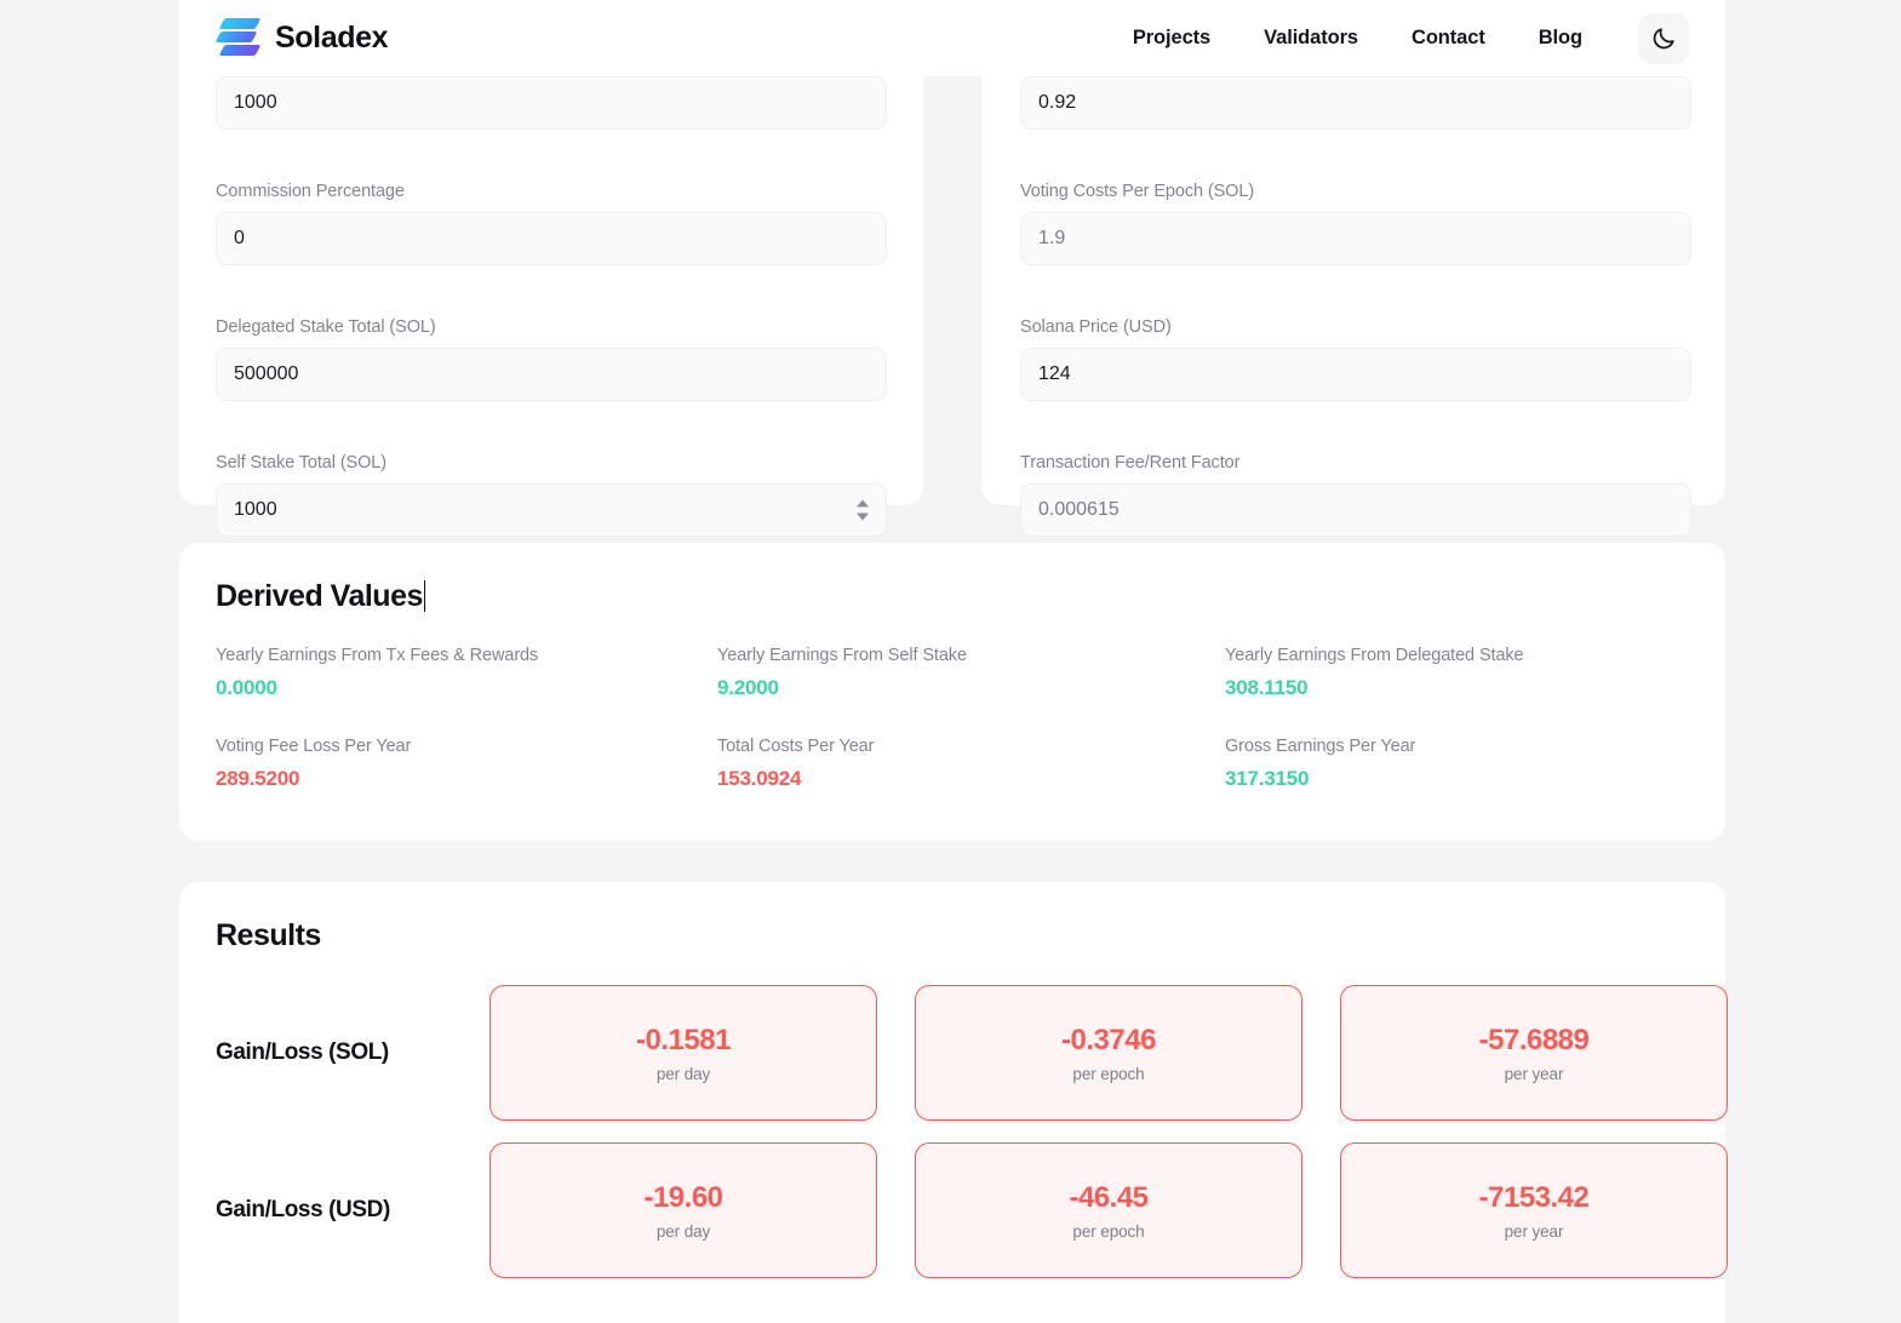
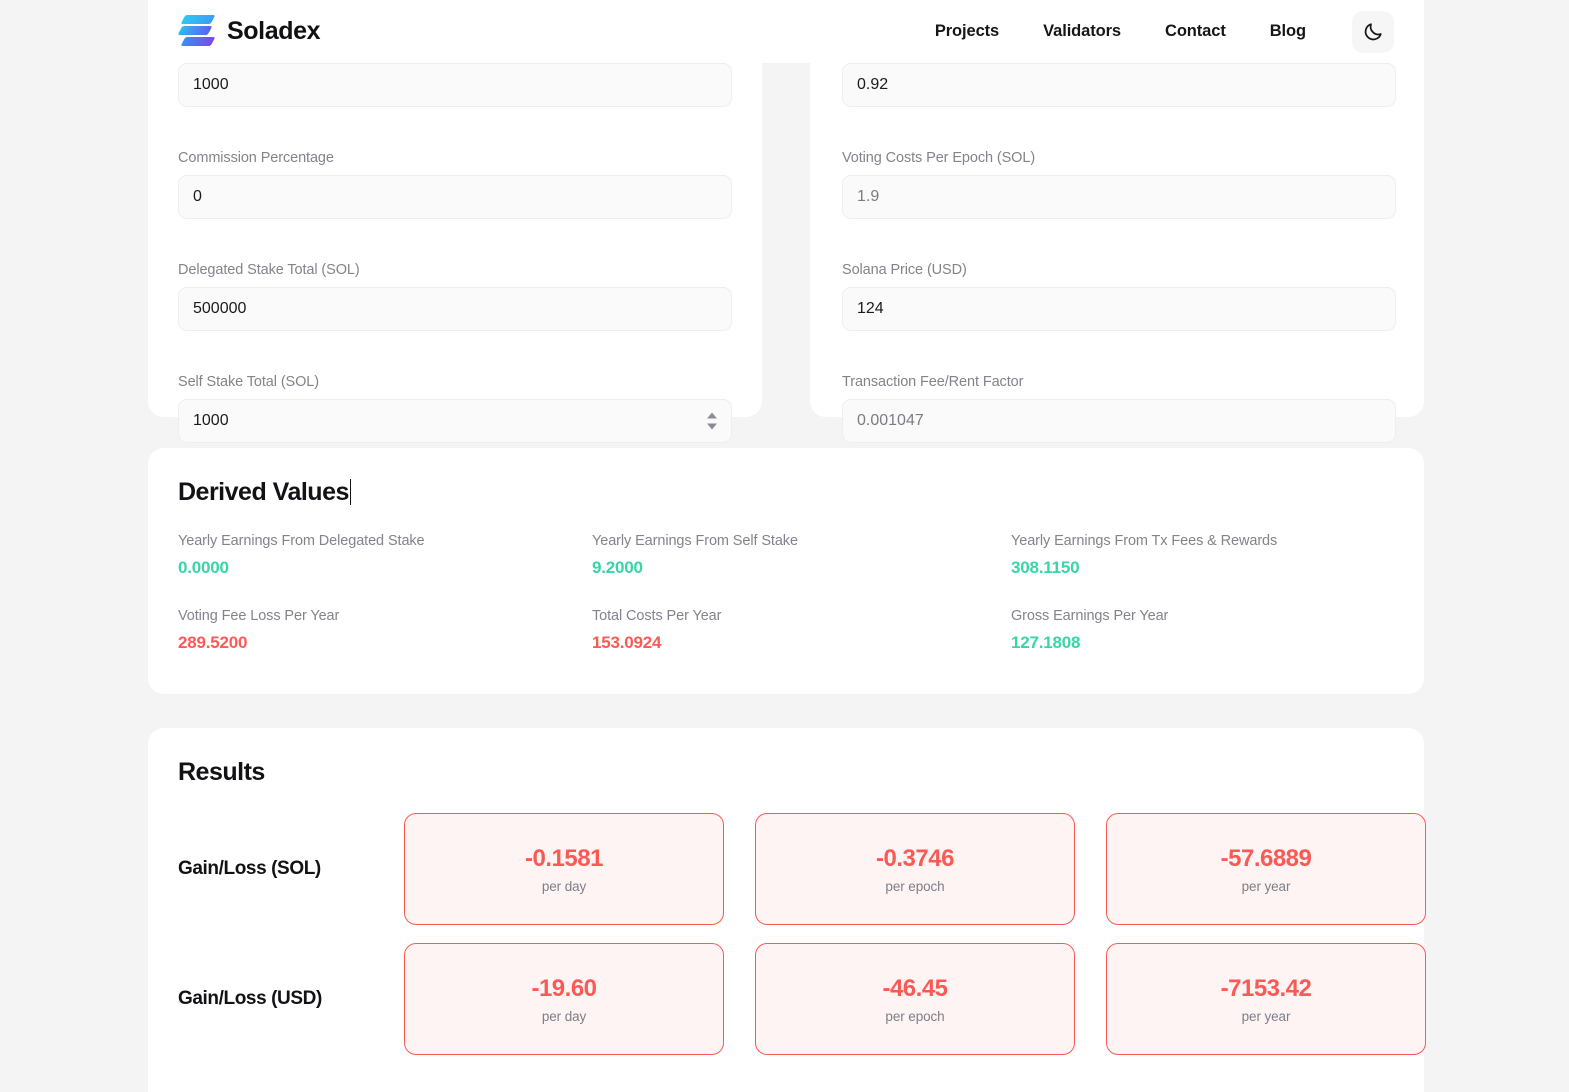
  1000
  Commission Percentage
  0
  Delegated Stake Total (SOL)
  500000
  Self Stake Total (SOL)
  1000
  0.92
  Voting Costs Per Epoch (SOL)
  1.9
  Solana Price (USD)
  124
  Transaction Fee/Rent Factor
- 0.000615
+ 0.001047
  Derived Values
- Yearly Earnings From Tx Fees & Rewards
+ Yearly Earnings From Delegated Stake
  0.0000
  Yearly Earnings From Self Stake
  9.2000
- Yearly Earnings From Delegated Stake
+ Yearly Earnings From Tx Fees & Rewards
  308.1150
  Voting Fee Loss Per Year
  289.5200
  Total Costs Per Year
  153.0924
  Gross Earnings Per Year
- 317.3150
+ 127.1808
  Results
  Gain/Loss (SOL)
  -0.1581
  per day
  -0.3746
  per epoch
  -57.6889
  per year
  Gain/Loss (USD)
  -19.60
  per day
  -46.45
  per epoch
  -7153.42
  per year
  Soladex
  Projects
  Validators
  Contact
  Blog
